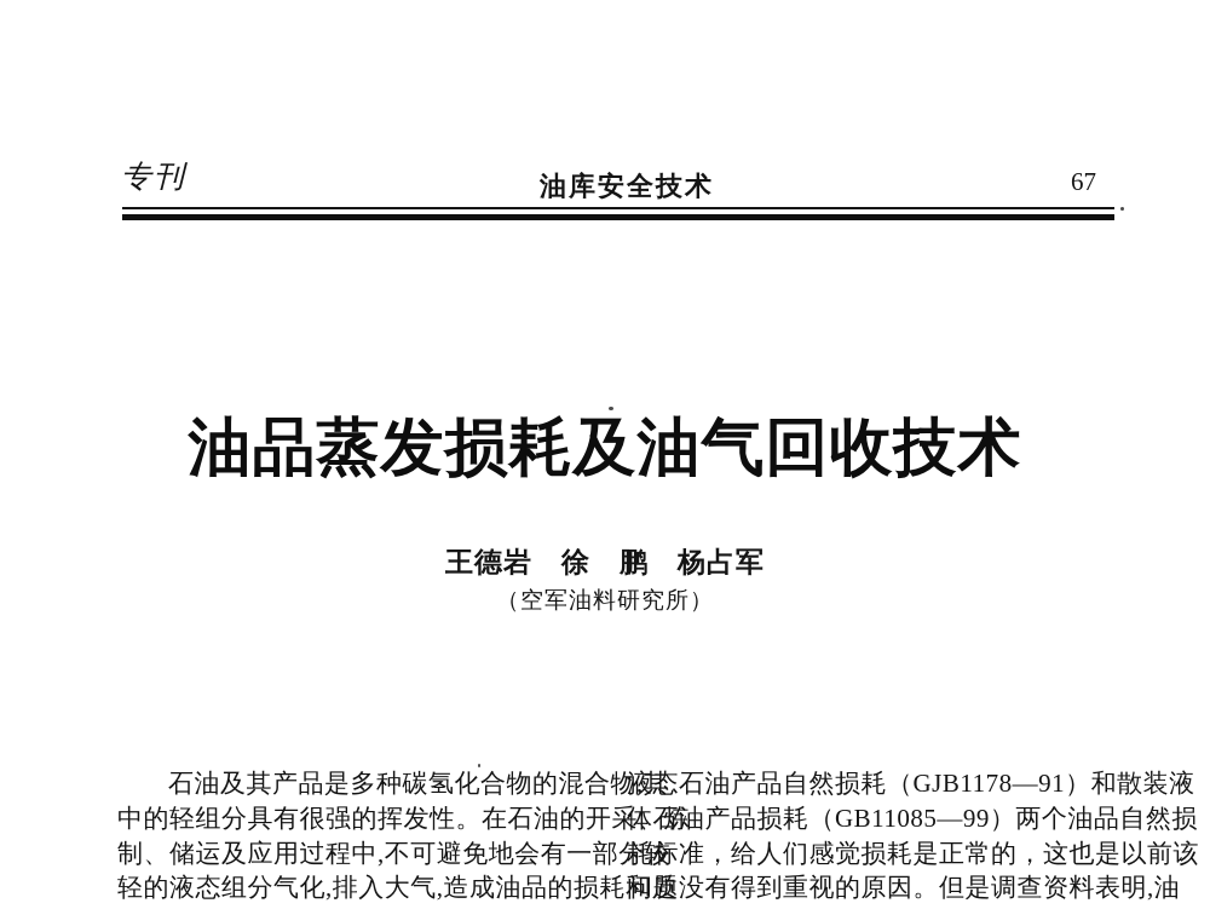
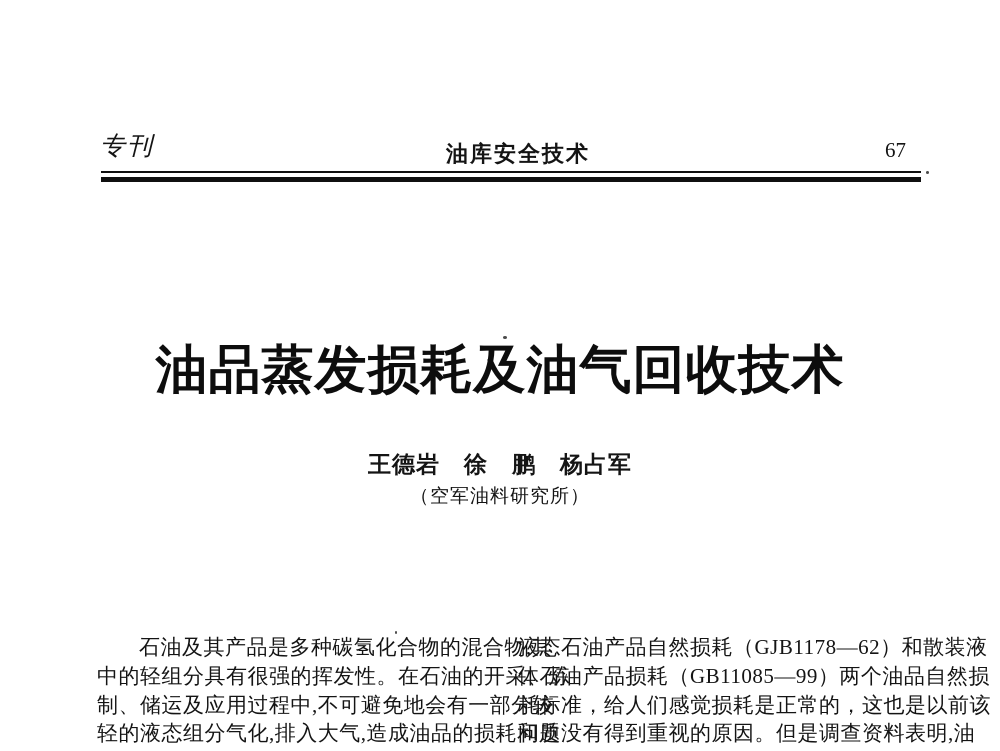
  专刊
  油库安全技术
  67
  油品蒸发损耗及油气回收技术
  王德岩 徐 鹏 杨占军
  （空军油料研究所）
  石油及其产品是多种碳氢化合物的混合物,其
  中的轻组分具有很强的挥发性。在石油的开采
  制、储运及应用过程中,不可避免地会有一部
  轻的液态组分气化,排入大气,造成油品的损耗
- 液态石油产品自然损耗（GJB1178—91）和散装液
+ 液态石油产品自然损耗（GJB1178—62）和散装液
  体石油产品损耗（GB11085—99）两个油品自然损
  耗标准，给人们感觉损耗是正常的，这也是以前该
  问题没有得到重视的原因。但是调查资料表明,油
